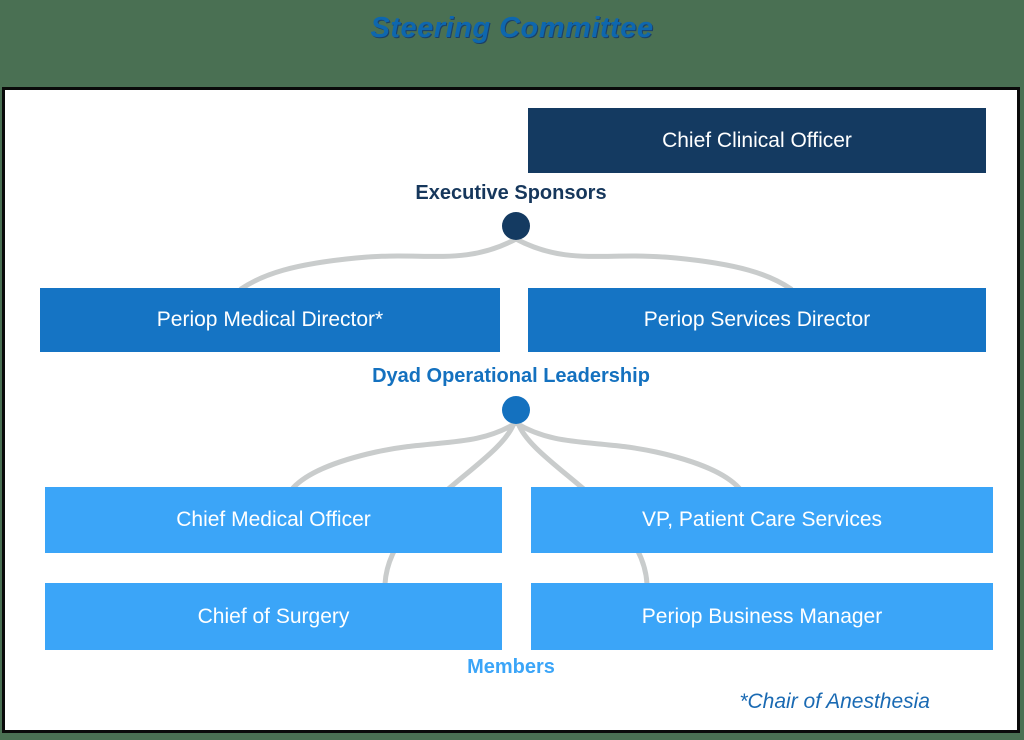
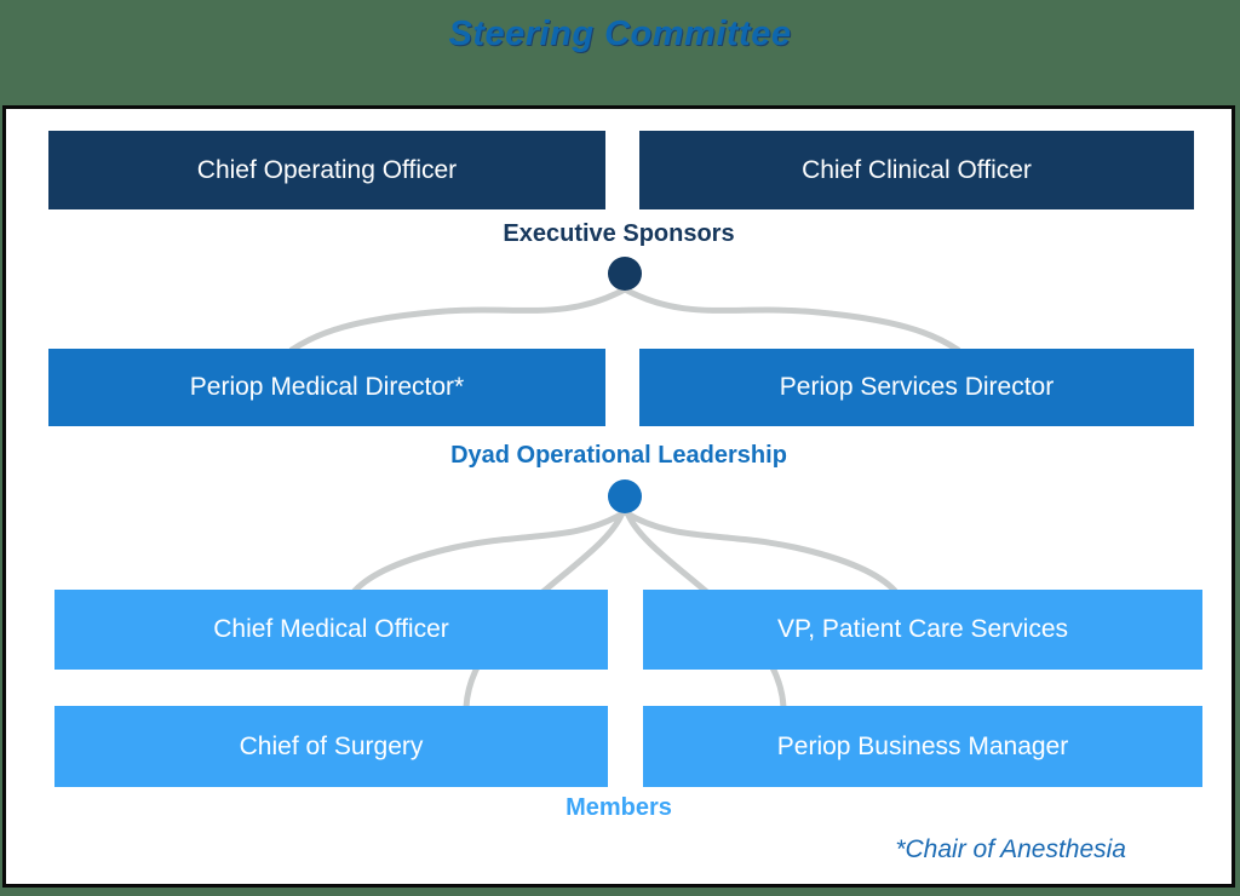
  Steering Committee
+ Chief Operating Officer
  Chief Clinical Officer
  Executive Sponsors
  Periop Medical Director*
  Periop Services Director
  Dyad Operational Leadership
  Chief Medical Officer
  VP, Patient Care Services
  Chief of Surgery
  Periop Business Manager
  Members
  *Chair of Anesthesia
